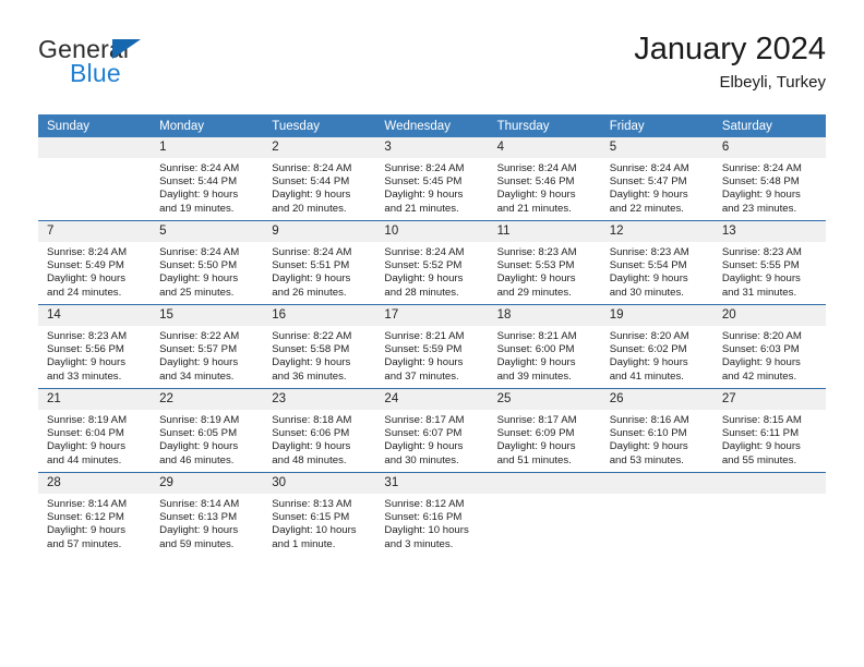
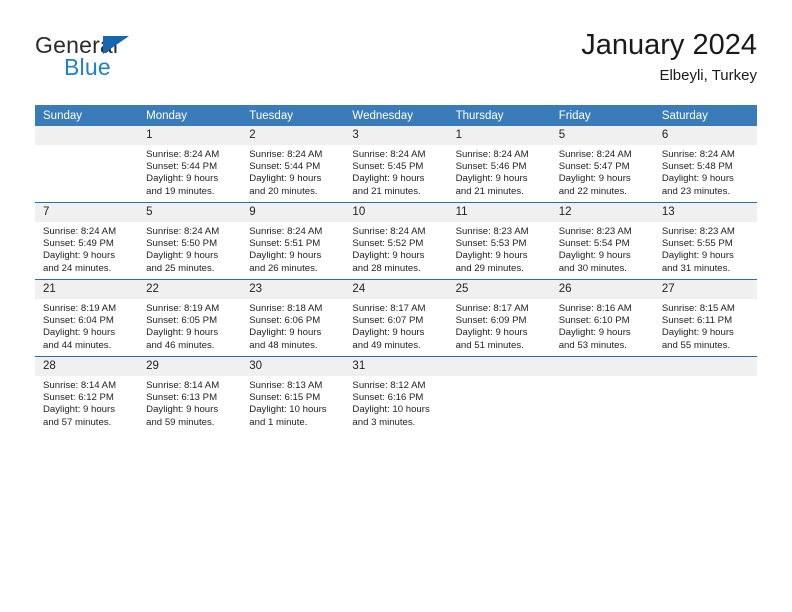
  General
  Blue
  January 2024
  Elbeyli, Turkey
  Sunday	Monday	Tuesday	Wednesday	Thursday	Friday	Saturday
- 	1Sunrise: 8:24 AMSunset: 5:44 PMDaylight: 9 hoursand 19 minutes.	2Sunrise: 8:24 AMSunset: 5:44 PMDaylight: 9 hoursand 20 minutes.	3Sunrise: 8:24 AMSunset: 5:45 PMDaylight: 9 hoursand 21 minutes.	4Sunrise: 8:24 AMSunset: 5:46 PMDaylight: 9 hoursand 21 minutes.	5Sunrise: 8:24 AMSunset: 5:47 PMDaylight: 9 hoursand 22 minutes.	6Sunrise: 8:24 AMSunset: 5:48 PMDaylight: 9 hoursand 23 minutes.
+ 	1Sunrise: 8:24 AMSunset: 5:44 PMDaylight: 9 hoursand 19 minutes.	2Sunrise: 8:24 AMSunset: 5:44 PMDaylight: 9 hoursand 20 minutes.	3Sunrise: 8:24 AMSunset: 5:45 PMDaylight: 9 hoursand 21 minutes.	1Sunrise: 8:24 AMSunset: 5:46 PMDaylight: 9 hoursand 21 minutes.	5Sunrise: 8:24 AMSunset: 5:47 PMDaylight: 9 hoursand 22 minutes.	6Sunrise: 8:24 AMSunset: 5:48 PMDaylight: 9 hoursand 23 minutes.
  7Sunrise: 8:24 AMSunset: 5:49 PMDaylight: 9 hoursand 24 minutes.	5Sunrise: 8:24 AMSunset: 5:50 PMDaylight: 9 hoursand 25 minutes.	9Sunrise: 8:24 AMSunset: 5:51 PMDaylight: 9 hoursand 26 minutes.	10Sunrise: 8:24 AMSunset: 5:52 PMDaylight: 9 hoursand 28 minutes.	11Sunrise: 8:23 AMSunset: 5:53 PMDaylight: 9 hoursand 29 minutes.	12Sunrise: 8:23 AMSunset: 5:54 PMDaylight: 9 hoursand 30 minutes.	13Sunrise: 8:23 AMSunset: 5:55 PMDaylight: 9 hoursand 31 minutes.
- 14Sunrise: 8:23 AMSunset: 5:56 PMDaylight: 9 hoursand 33 minutes.	15Sunrise: 8:22 AMSunset: 5:57 PMDaylight: 9 hoursand 34 minutes.	16Sunrise: 8:22 AMSunset: 5:58 PMDaylight: 9 hoursand 36 minutes.	17Sunrise: 8:21 AMSunset: 5:59 PMDaylight: 9 hoursand 37 minutes.	18Sunrise: 8:21 AMSunset: 6:00 PMDaylight: 9 hoursand 39 minutes.	19Sunrise: 8:20 AMSunset: 6:02 PMDaylight: 9 hoursand 41 minutes.	20Sunrise: 8:20 AMSunset: 6:03 PMDaylight: 9 hoursand 42 minutes.
- 21Sunrise: 8:19 AMSunset: 6:04 PMDaylight: 9 hoursand 44 minutes.	22Sunrise: 8:19 AMSunset: 6:05 PMDaylight: 9 hoursand 46 minutes.	23Sunrise: 8:18 AMSunset: 6:06 PMDaylight: 9 hoursand 48 minutes.	24Sunrise: 8:17 AMSunset: 6:07 PMDaylight: 9 hoursand 30 minutes.	25Sunrise: 8:17 AMSunset: 6:09 PMDaylight: 9 hoursand 51 minutes.	26Sunrise: 8:16 AMSunset: 6:10 PMDaylight: 9 hoursand 53 minutes.	27Sunrise: 8:15 AMSunset: 6:11 PMDaylight: 9 hoursand 55 minutes.
+ 21Sunrise: 8:19 AMSunset: 6:04 PMDaylight: 9 hoursand 44 minutes.	22Sunrise: 8:19 AMSunset: 6:05 PMDaylight: 9 hoursand 46 minutes.	23Sunrise: 8:18 AMSunset: 6:06 PMDaylight: 9 hoursand 48 minutes.	24Sunrise: 8:17 AMSunset: 6:07 PMDaylight: 9 hoursand 49 minutes.	25Sunrise: 8:17 AMSunset: 6:09 PMDaylight: 9 hoursand 51 minutes.	26Sunrise: 8:16 AMSunset: 6:10 PMDaylight: 9 hoursand 53 minutes.	27Sunrise: 8:15 AMSunset: 6:11 PMDaylight: 9 hoursand 55 minutes.
  28Sunrise: 8:14 AMSunset: 6:12 PMDaylight: 9 hoursand 57 minutes.	29Sunrise: 8:14 AMSunset: 6:13 PMDaylight: 9 hoursand 59 minutes.	30Sunrise: 8:13 AMSunset: 6:15 PMDaylight: 10 hoursand 1 minute.	31Sunrise: 8:12 AMSunset: 6:16 PMDaylight: 10 hoursand 3 minutes.
